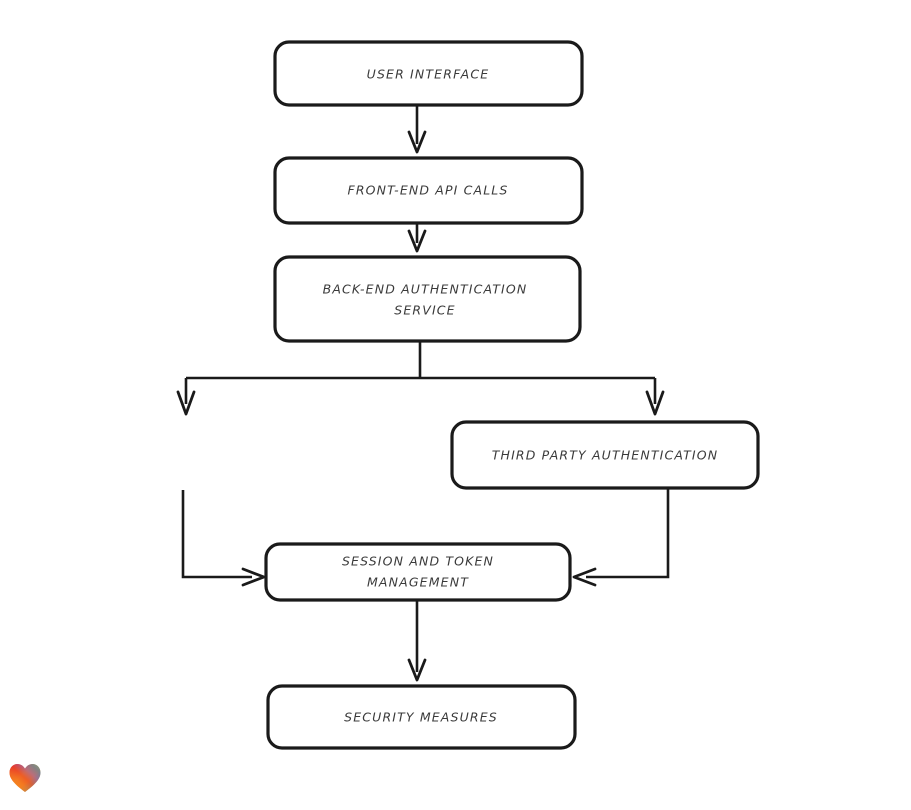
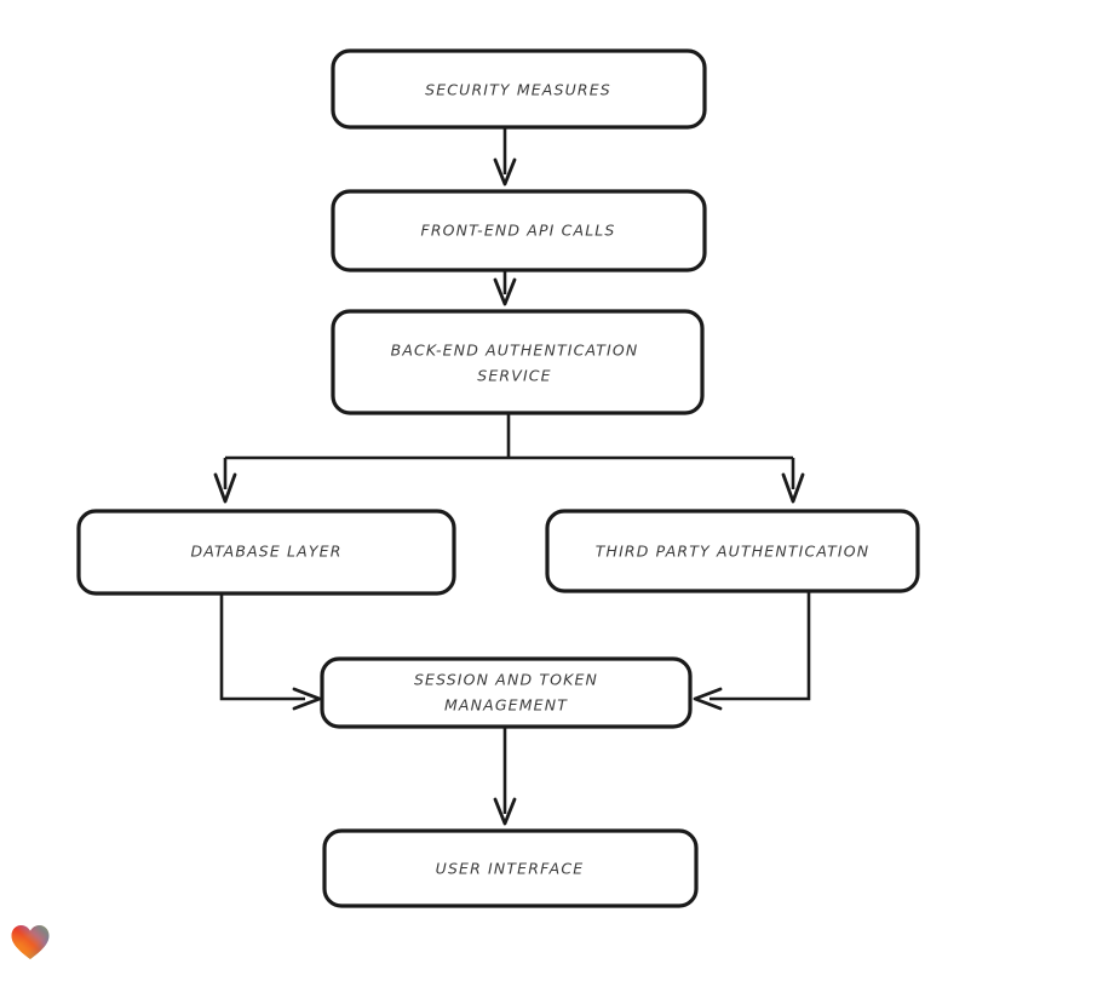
- USER INTERFACE
+ SECURITY MEASURES
  FRONT-END API CALLS
  BACK-END AUTHENTICATION
  SERVICE
+ DATABASE LAYER
  THIRD PARTY AUTHENTICATION
  SESSION AND TOKEN
  MANAGEMENT
- SECURITY MEASURES
+ USER INTERFACE
